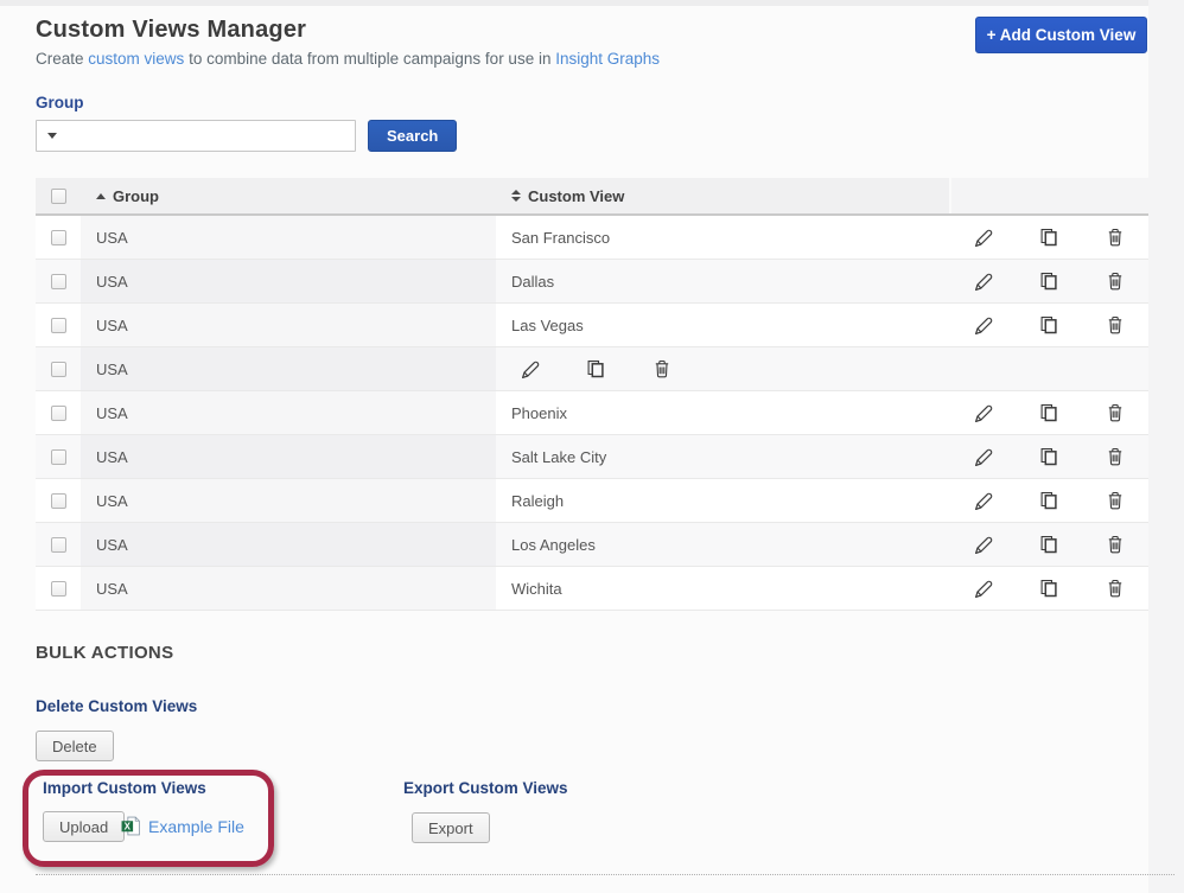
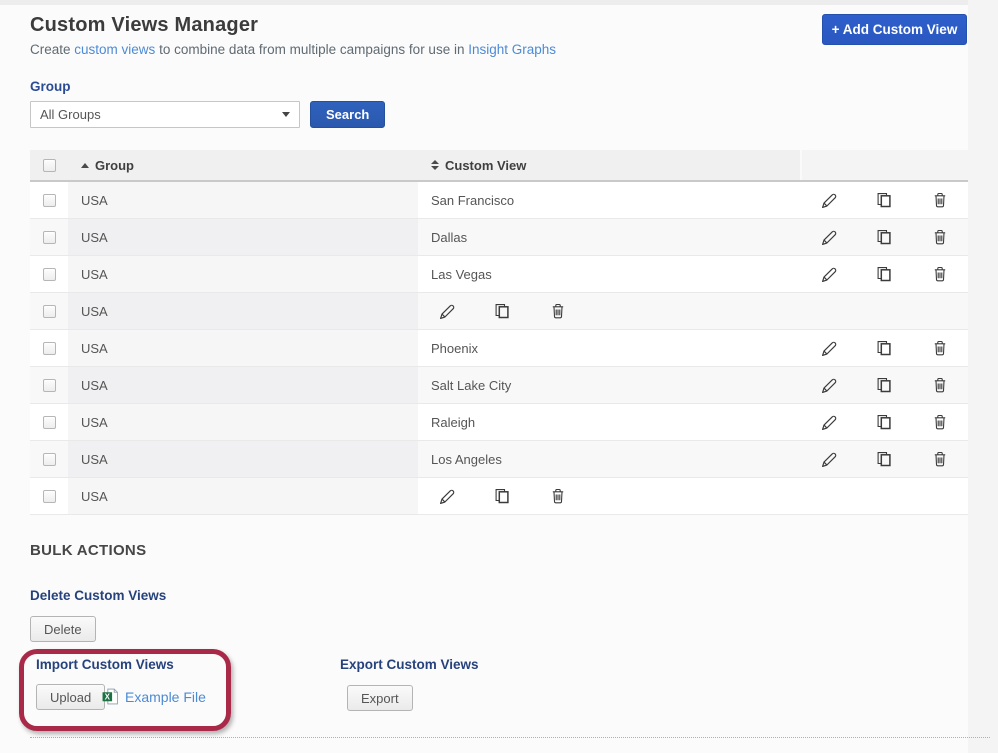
  Custom Views Manager
  Create custom views to combine data from multiple campaigns for use in Insight Graphs
  + Add Custom View
  Group
+ All Groups
  Search
  Group
  Custom View
  USA
  San Francisco
  USA
  Dallas
  USA
  Las Vegas
  USA
  USA
  Phoenix
  USA
  Salt Lake City
  USA
  Raleigh
  USA
  Los Angeles
  USA
- Wichita
  BULK ACTIONS
  Delete Custom Views
  Delete
  Import Custom Views
  Upload
  X
  Example File
  Export Custom Views
  Export
